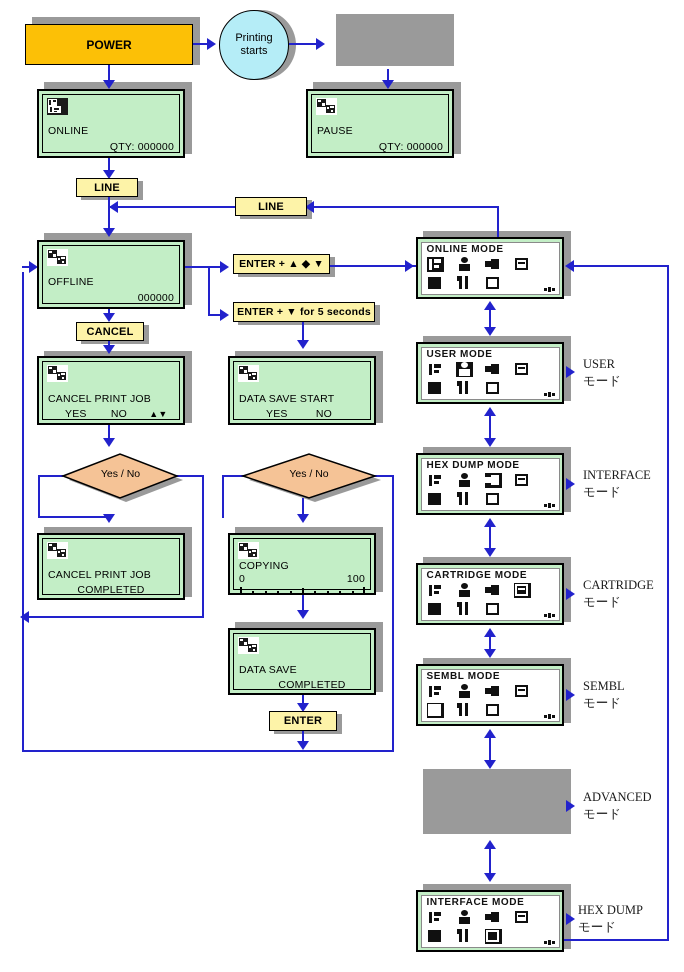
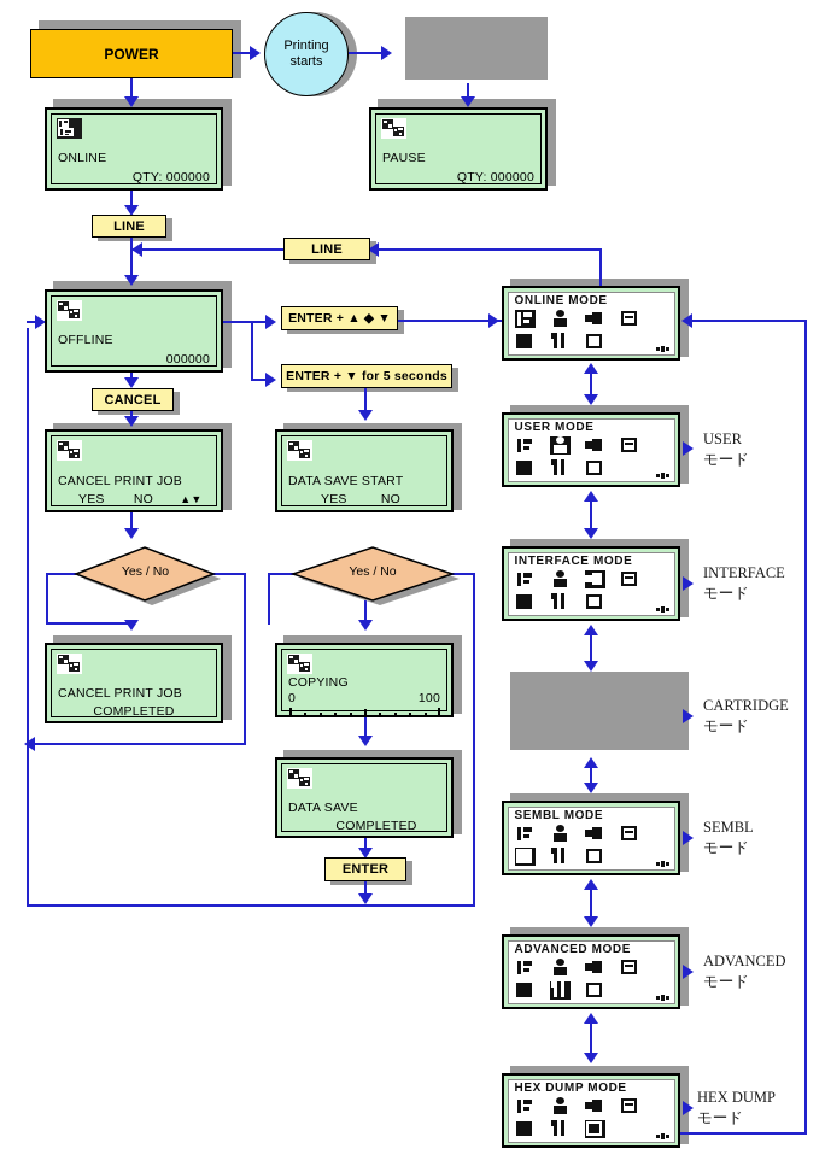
  POWER
  Printing
  starts
  ONLINE
  QTY: 000000
  PAUSE
  QTY: 000000
  LINE
  LINE
  OFFLINE
  000000
  ENTER + ▲ ◆ ▼
  ENTER + ▼ for 5 seconds
  CANCEL
  CANCEL PRINT JOB
  YES NO ▲▼
  DATA SAVE START
  YES NO
  Yes / No
  Yes / No
  CANCEL PRINT JOB
  COMPLETED
  COPYING
  0
  100
  DATA SAVE
  COMPLETED
  ENTER
  ONLINE MODE
  USER MODE
- HEX DUMP MODE
+ INTERFACE MODE
- CARTRIDGE MODE
  SEMBL MODE
+ ADVANCED MODE
- INTERFACE MODE
+ HEX DUMP MODE
  USER
  モード
  INTERFACE
  モード
  CARTRIDGE
  モード
  SEMBL
  モード
  ADVANCED
  モード
  HEX DUMP
  モード
